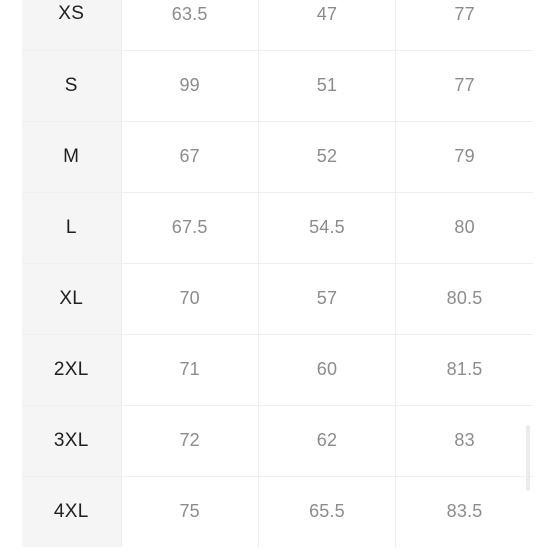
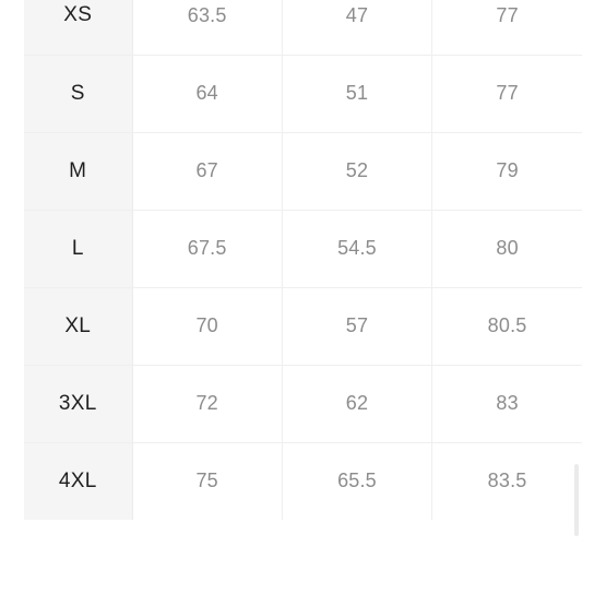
  XS	63.5	47	77
- S	99	51	77
+ S	64	51	77
  M	67	52	79
  L	67.5	54.5	80
  XL	70	57	80.5
- 2XL	71	60	81.5
  3XL	72	62	83
  4XL	75	65.5	83.5
